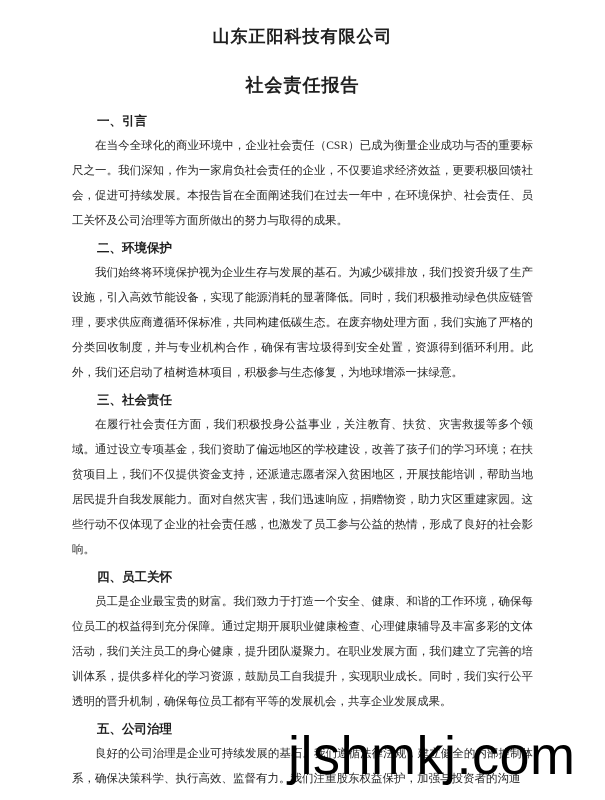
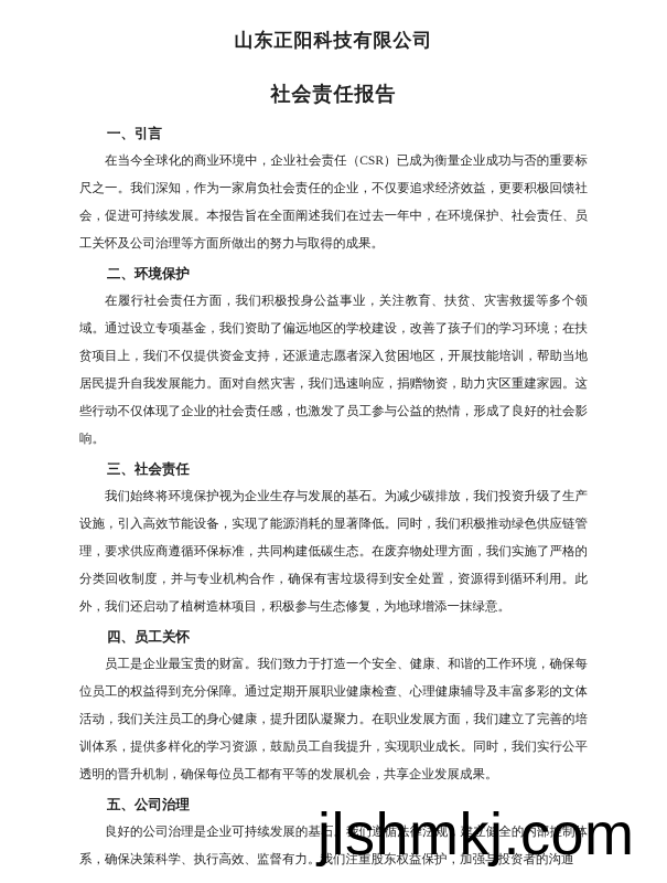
  山东正阳科技有限公司
  社会责任报告
  一、引言
  在当今全球化的商业环境中，企业社会责任（CSR）已成为衡量企业成功与否的重要标尺之一。我们深知，作为一家肩负社会责任的企业，不仅要追求经济效益，更要积极回馈社会，促进可持续发展。本报告旨在全面阐述我们在过去一年中，在环境保护、社会责任、员工关怀及公司治理等方面所做出的努力与取得的成果。
  二、环境保护
- 我们始终将环境保护视为企业生存与发展的基石。为减少碳排放，我们投资升级了生产设施，引入高效节能设备，实现了能源消耗的显著降低。同时，我们积极推动绿色供应链管理，要求供应商遵循环保标准，共同构建低碳生态。在废弃物处理方面，我们实施了严格的分类回收制度，并与专业机构合作，确保有害垃圾得到安全处置，资源得到循环利用。此外，我们还启动了植树造林项目，积极参与生态修复，为地球增添一抹绿意。
+ 在履行社会责任方面，我们积极投身公益事业，关注教育、扶贫、灾害救援等多个领域。通过设立专项基金，我们资助了偏远地区的学校建设，改善了孩子们的学习环境；在扶贫项目上，我们不仅提供资金支持，还派遣志愿者深入贫困地区，开展技能培训，帮助当地居民提升自我发展能力。面对自然灾害，我们迅速响应，捐赠物资，助力灾区重建家园。这些行动不仅体现了企业的社会责任感，也激发了员工参与公益的热情，形成了良好的社会影响。
  三、社会责任
- 在履行社会责任方面，我们积极投身公益事业，关注教育、扶贫、灾害救援等多个领域。通过设立专项基金，我们资助了偏远地区的学校建设，改善了孩子们的学习环境；在扶贫项目上，我们不仅提供资金支持，还派遣志愿者深入贫困地区，开展技能培训，帮助当地居民提升自我发展能力。面对自然灾害，我们迅速响应，捐赠物资，助力灾区重建家园。这些行动不仅体现了企业的社会责任感，也激发了员工参与公益的热情，形成了良好的社会影响。
+ 我们始终将环境保护视为企业生存与发展的基石。为减少碳排放，我们投资升级了生产设施，引入高效节能设备，实现了能源消耗的显著降低。同时，我们积极推动绿色供应链管理，要求供应商遵循环保标准，共同构建低碳生态。在废弃物处理方面，我们实施了严格的分类回收制度，并与专业机构合作，确保有害垃圾得到安全处置，资源得到循环利用。此外，我们还启动了植树造林项目，积极参与生态修复，为地球增添一抹绿意。
  四、员工关怀
  员工是企业最宝贵的财富。我们致力于打造一个安全、健康、和谐的工作环境，确保每位员工的权益得到充分保障。通过定期开展职业健康检查、心理健康辅导及丰富多彩的文体活动，我们关注员工的身心健康，提升团队凝聚力。在职业发展方面，我们建立了完善的培训体系，提供多样化的学习资源，鼓励员工自我提升，实现职业成长。同时，我们实行公平透明的晋升机制，确保每位员工都有平等的发展机会，共享企业发展成果。
  五、公司治理
  良好的公司治理是企业可持续发展的基石。我们遵循法律法规，建立健全的内部控制体系，确保决策科学、执行高效、监督有力。我们注重股东权益保护，加强与投资者的沟通
  jlshmkj.com
